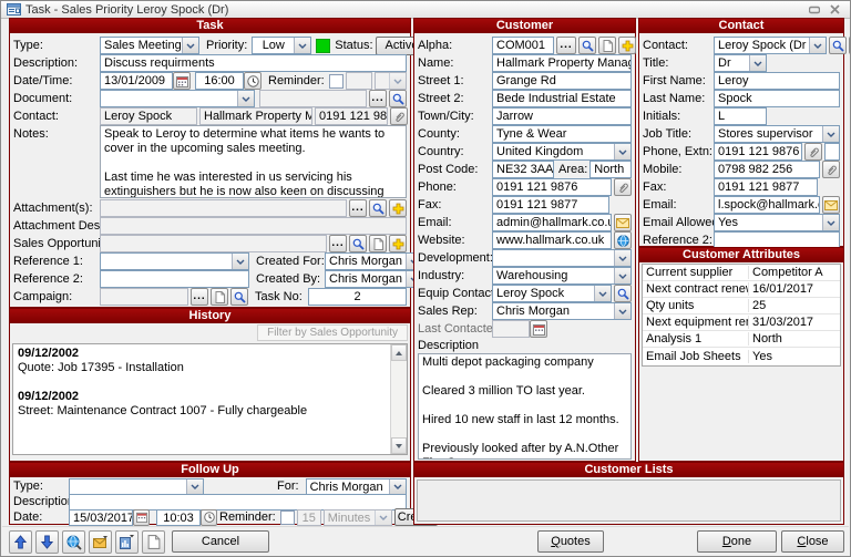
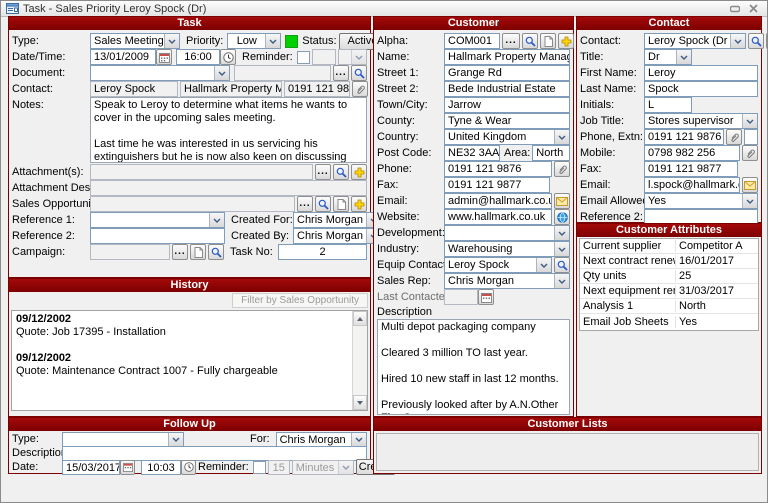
  Task - Sales Priority Leroy Spock (Dr)
  Task
  Type:
  Sales Meeting
  Priority:
  Low
  Status:
  Activ
- Description:
- Discuss requirments
  Date/Time:
  13/01/2009
  16:00
  Reminder:
  Document:
  ...
  Contact:
  Leroy Spock
  Hallmark Property M
  0191 121 98
  Notes:
  Speak to Leroy to determine what items he wants to cover in the upcoming sales meeting.
  Last time he was interested in us servicing his extinguishers but he is now also keen on discussing
  Attachment(s):
  ...
  Attachment Des
  Sales Opportun
  ...
  Reference 1:
  Created For:
  Chris Morgan
  Reference 2:
  Created By:
  Chris Morgan
  Campaign:
  ...
  Task No:
  2
  History
  Filter by Sales Opportunity
  09/12/2002
  Quote: Job 17395 - Installation
  09/12/2002
- Street: Maintenance Contract 1007 - Fully chargeable
+ Quote: Maintenance Contract 1007 - Fully chargeable
  Follow Up
  Type:
  For:
  Chris Morgan
  Descriptio
  Date:
  15/03/2017
  10:03
  Reminder:
  15
  Minutes
  Customer
  Alpha:
  COM001
  ...
  Name:
  Hallmark Property Manag
  Street 1:
  Grange Rd
  Street 2:
  Bede Industrial Estate
  Town/City:
  Jarrow
  County:
  Tyne & Wear
  Country:
  United Kingdom
  Post Code:
  NE32 3AA
  Area:
  North
  Phone:
  0191 121 9876
  Fax:
  0191 121 9877
  Email:
  admin@hallmark.co.u
  Website:
  www.hallmark.co.uk
  Development
  Industry:
  Warehousing
  Equip Contac
  Leroy Spock
  Sales Rep:
  Chris Morgan
  Last Contacte
  Description
  Multi depot packaging company
  Cleared 3 million TO last year.
  Hired 10 new staff in last 12 months.
  Previously looked after by A.N.Other
  Contact
  Contact:
  Leroy Spock (Dr
  Title:
  Dr
  First Name:
  Leroy
  Last Name:
  Spock
  Initials:
  L
  Job Title:
  Stores supervisor
  Phone, Extn:
  0191 121 9876
  Mobile:
  0798 982 256
  Fax:
  0191 121 9877
  Email:
  l.spock@hallmark.
  Email Allowe
  Yes
  Reference 2:
  Customer Attributes
  Current supplier
  Competitor A
  Next contract rene
  16/01/2017
  Qty units
  25
  Next equipment ren
  31/03/2017
  Analysis 1
  North
  Email Job Sheets
  Yes
  Customer Lists
- Cancel
- Quotes
- Done
- Close
